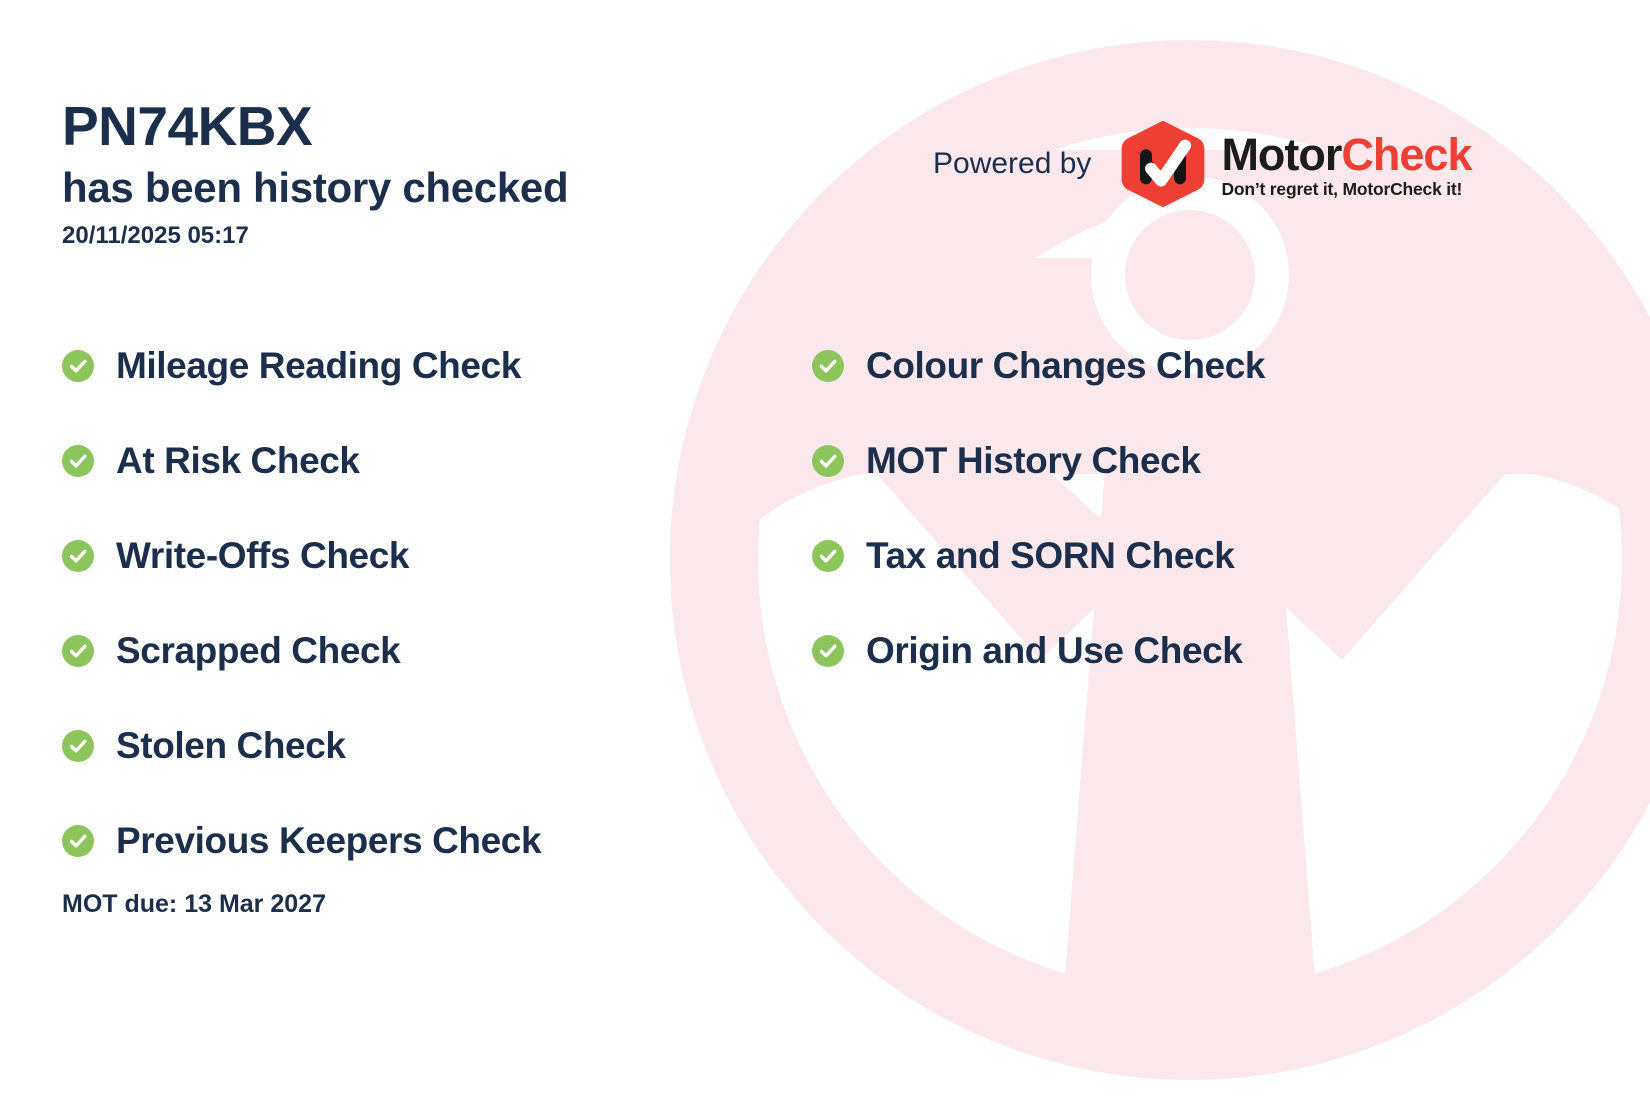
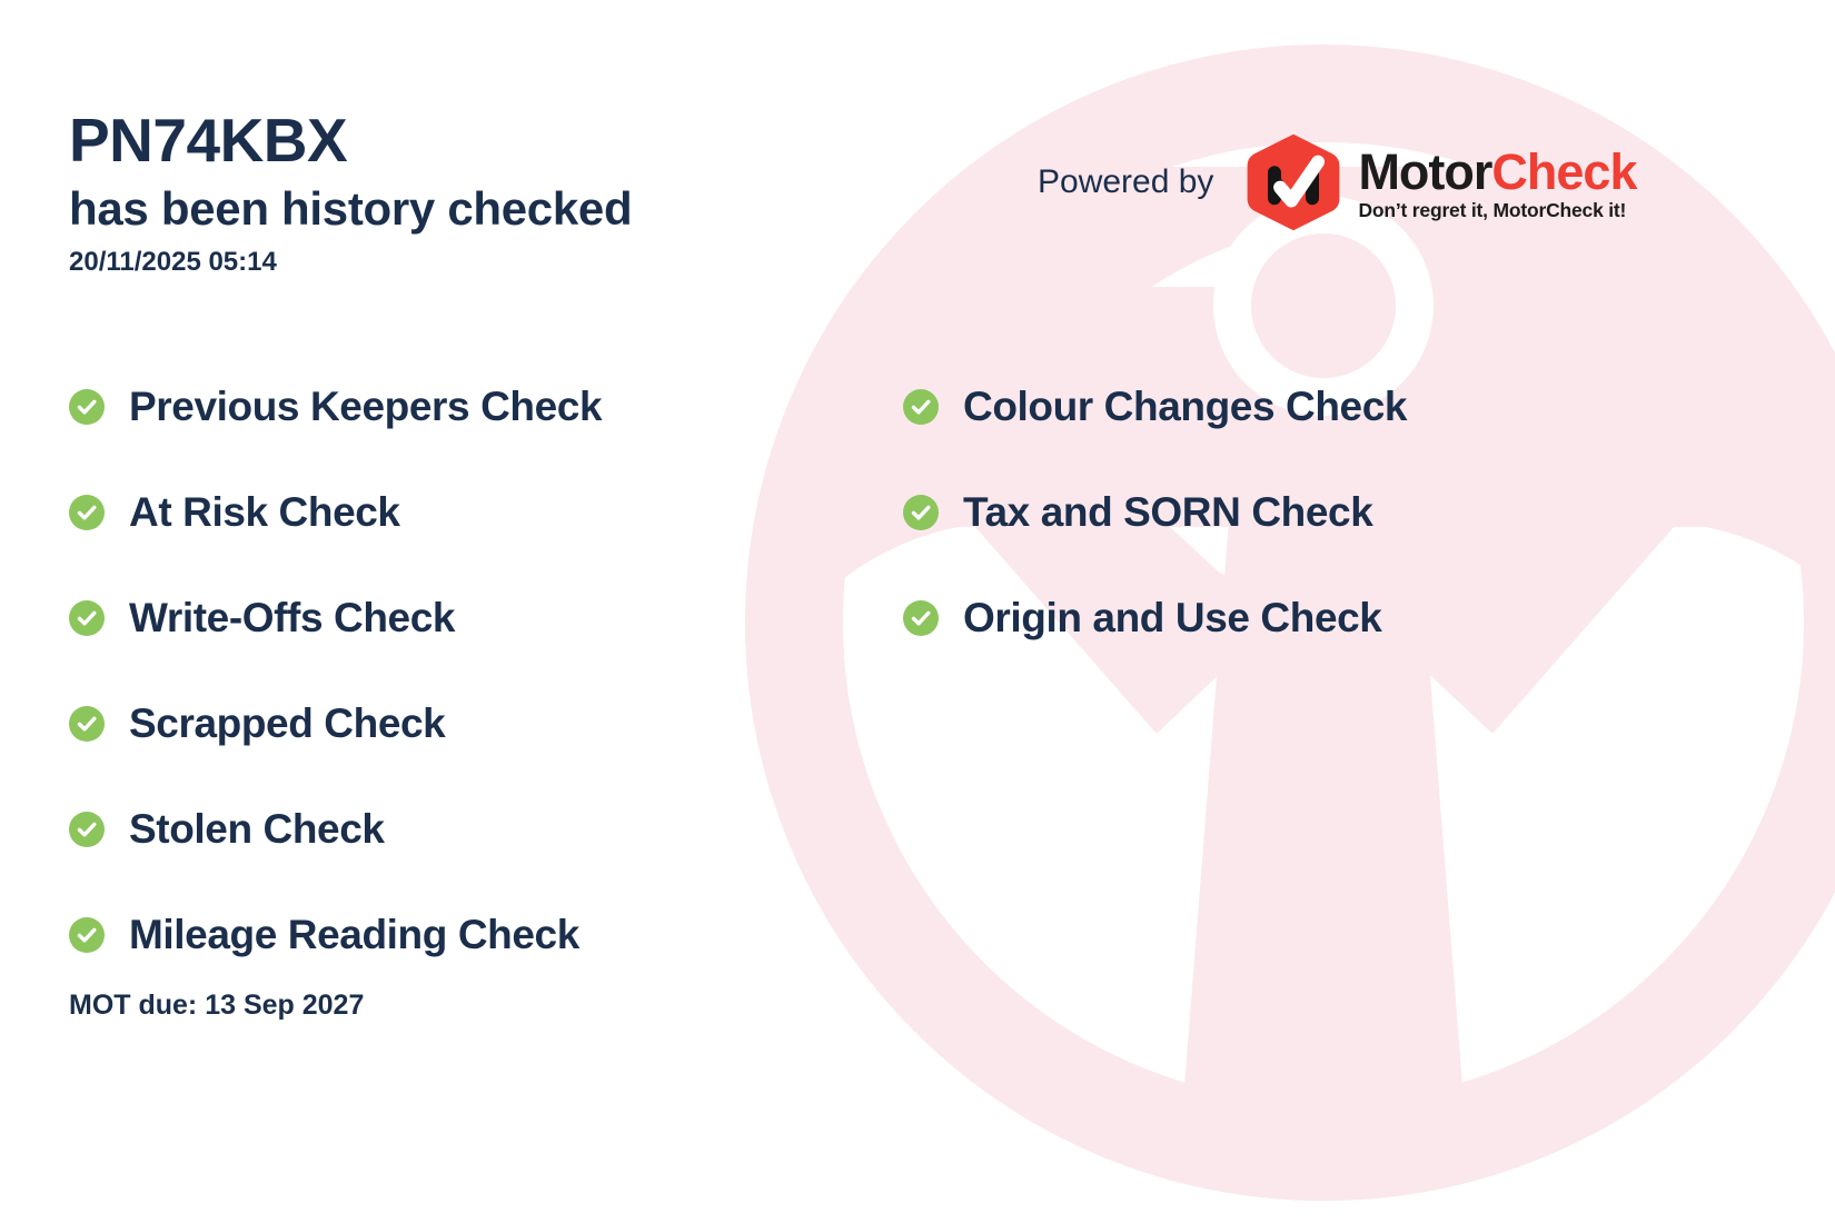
  PN74KBX
  has been history checked
- 20/11/2025 05:17
+ 20/11/2025 05:14
  Powered by
  MotorCheck
  Don’t regret it, MotorCheck it!
- Mileage Reading Check
+ Previous Keepers Check
  At Risk Check
  Write-Offs Check
  Scrapped Check
  Stolen Check
- Previous Keepers Check
+ Mileage Reading Check
  Colour Changes Check
- MOT History Check
  Tax and SORN Check
  Origin and Use Check
- MOT due: 13 Mar 2027
+ MOT due: 13 Sep 2027
